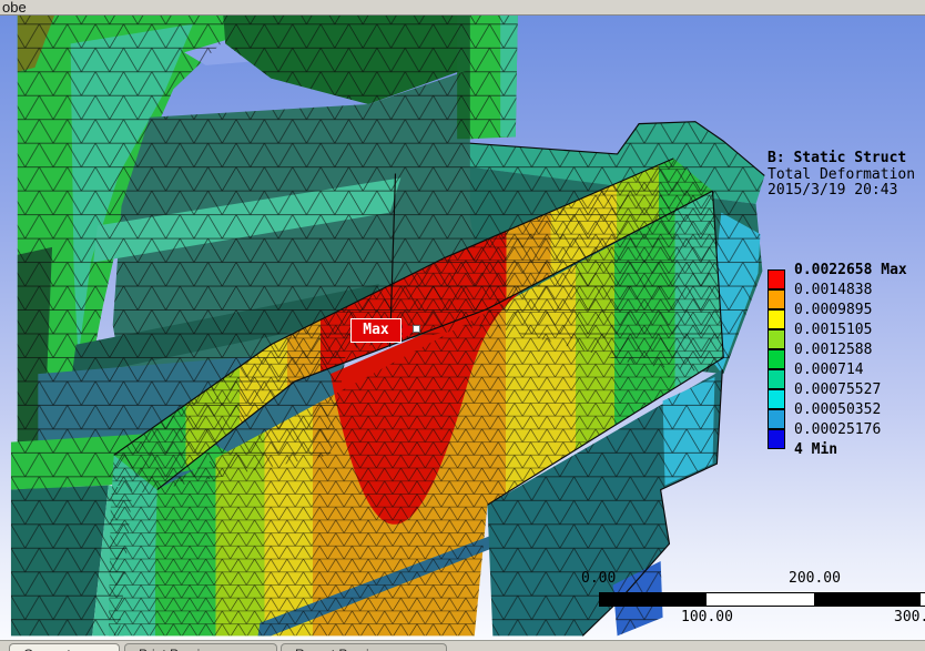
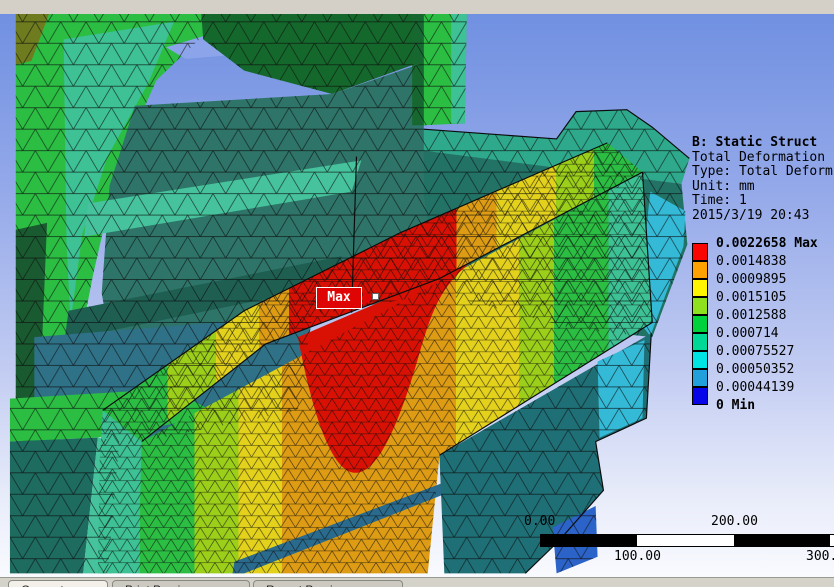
- obe
  B: Static Struct
  Total Deformation
+ Type: Total Deform
+ Unit: mm
+ Time: 1
  2015/3/19 20:43
  0.0022658 Max
  0.0014838
  0.0009895
  0.0015105
  0.0012588
  0.000714
  0.00075527
  0.00050352
- 0.00025176
+ 0.00044139
- 4 Min
+ 0 Min
  Max
  0.00
  200.00
  100.00
  300.
